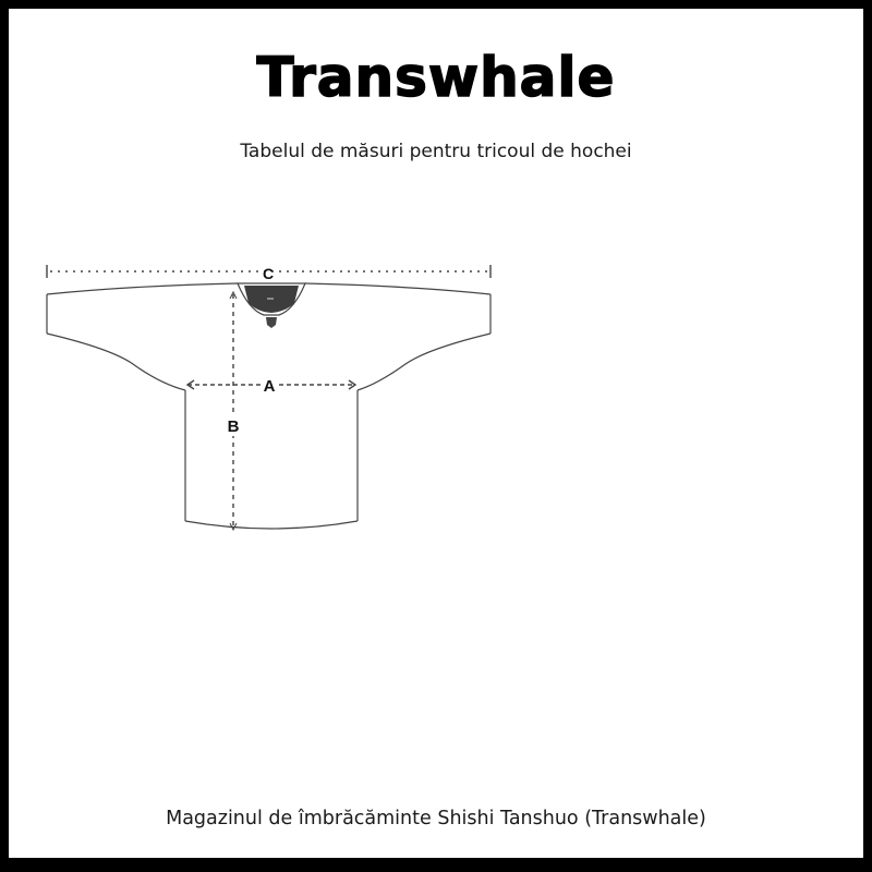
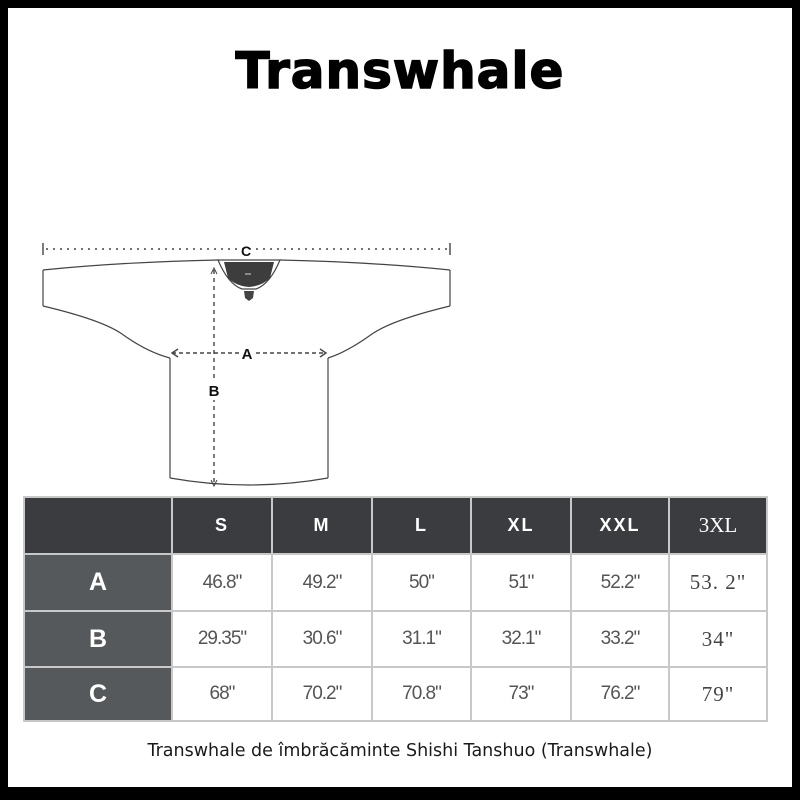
  Transwhale
- Tabelul de măsuri pentru tricoul de hochei
  C
  A
  B
+ 	S	M	L	XL	XXL	3XL
+ A	46.8"	49.2"	50"	51"	52.2"	53. 2"
+ B	29.35"	30.6"	31.1"	32.1"	33.2"	34"
+ C	68"	70.2"	70.8"	73"	76.2"	79"
- Magazinul de îmbrăcăminte Shishi Tanshuo (Transwhale)
+ Transwhale de îmbrăcăminte Shishi Tanshuo (Transwhale)
